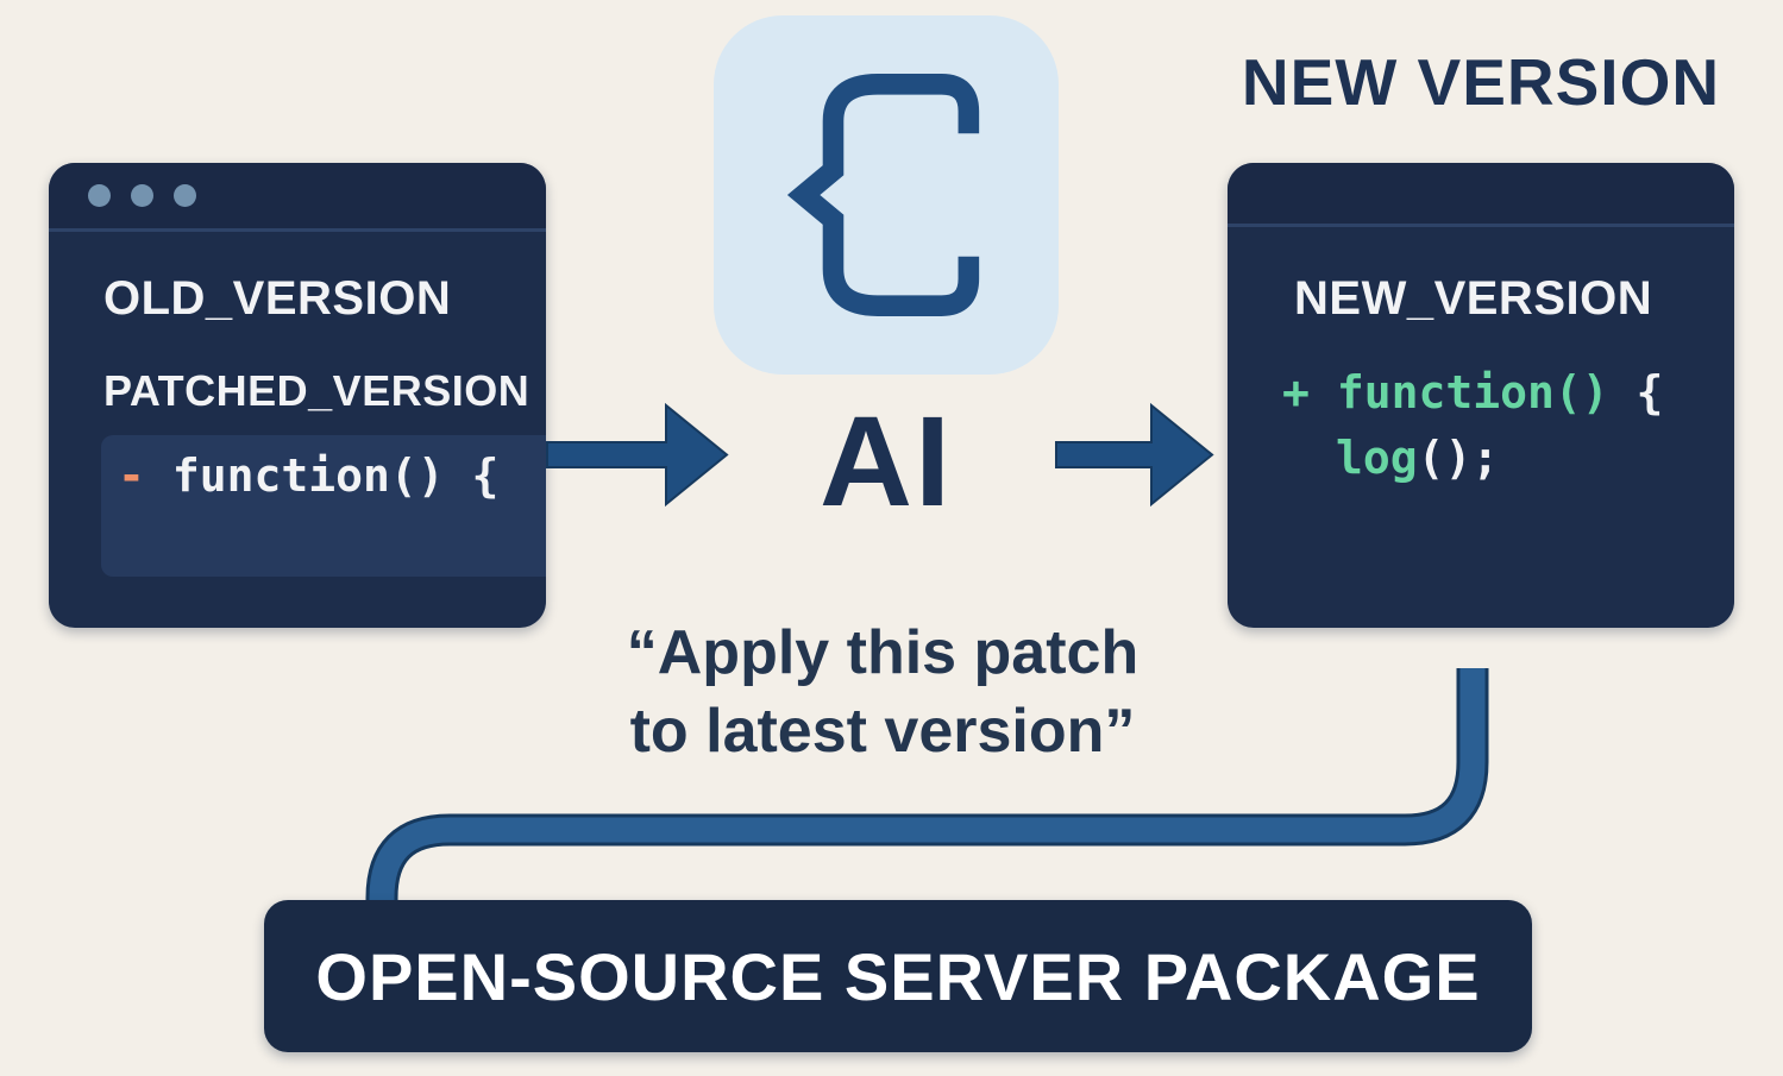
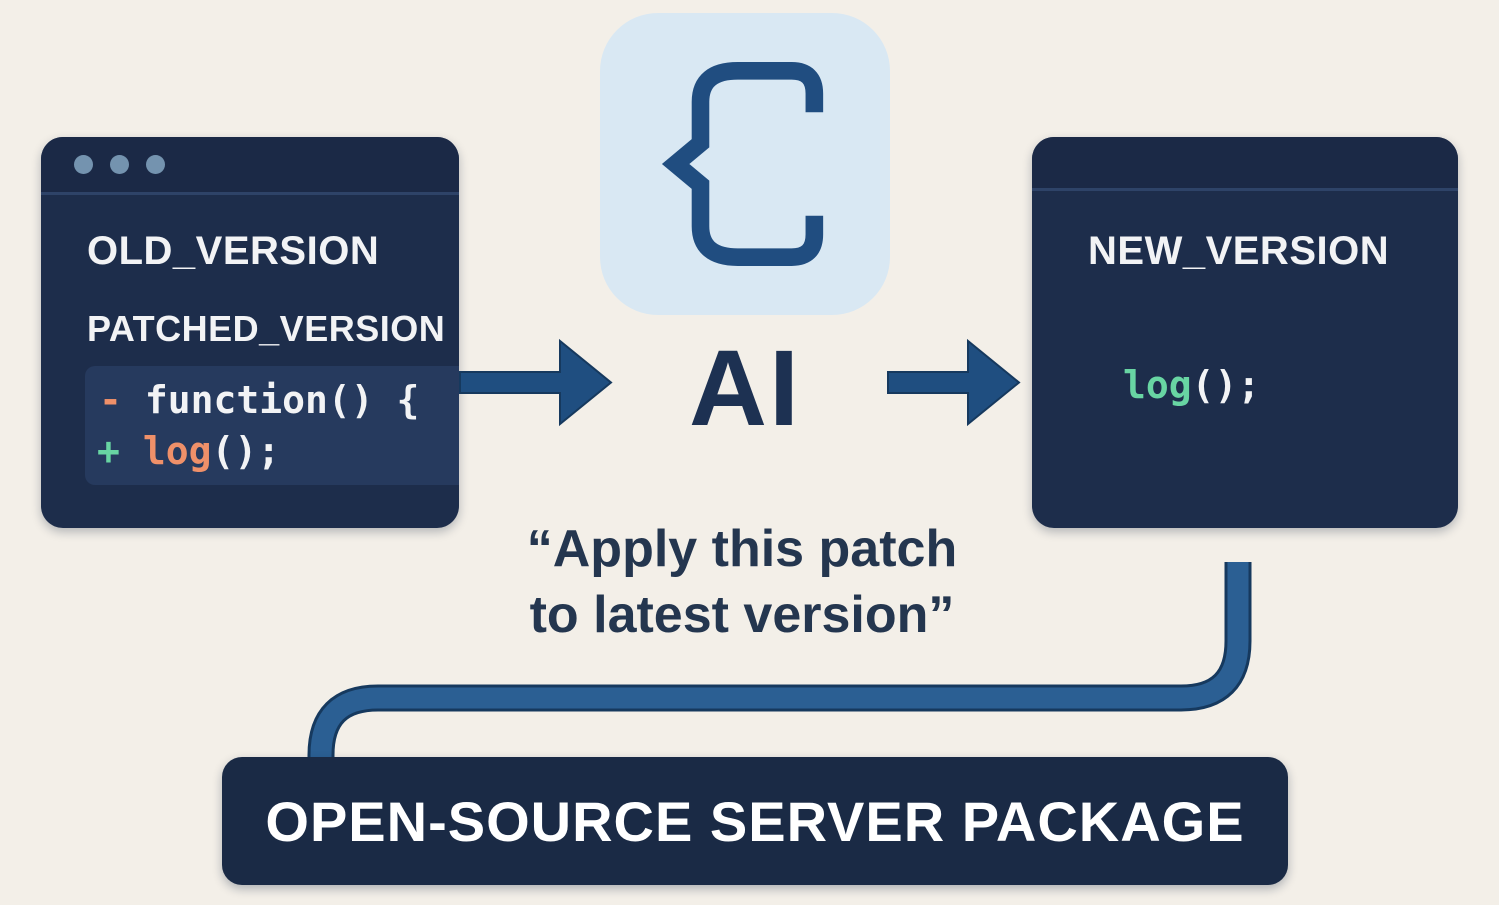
- NEW VERSION
  OLD_VERSION
  PATCHED_VERSION
  - function() {
+ + log();
  AI
  NEW_VERSION
- + function() {
  log();
  “Apply this patch
  to latest version”
  OPEN-SOURCE SERVER PACKAGE
